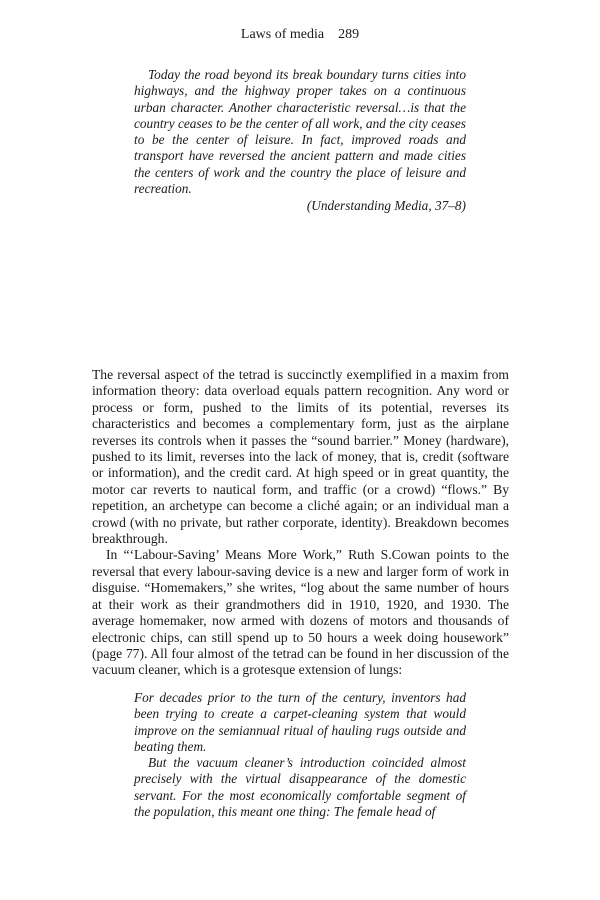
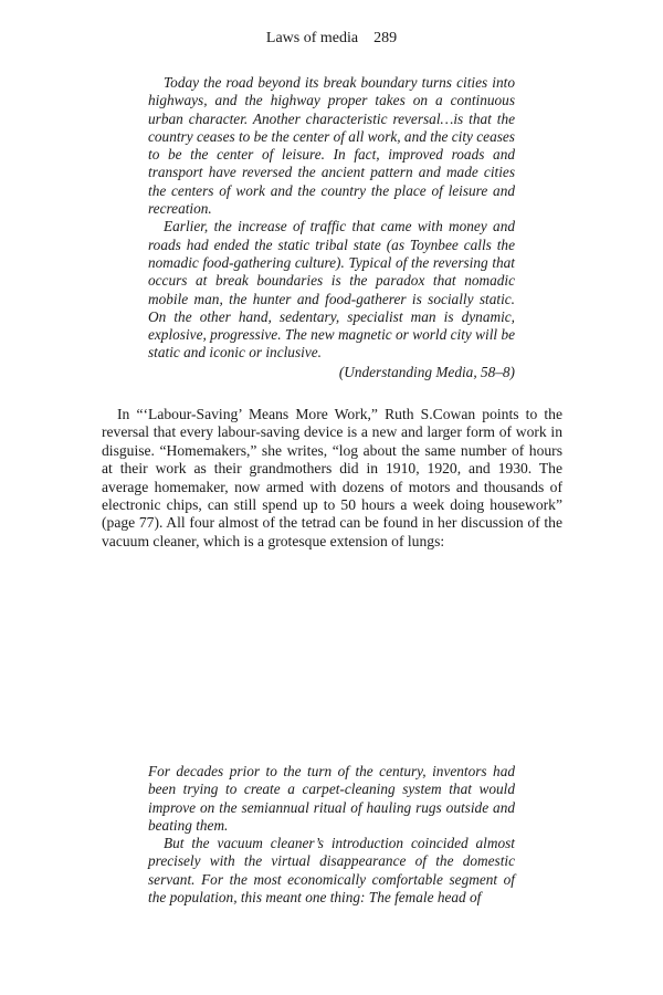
  Laws of media 289
  Today the road beyond its break boundary turns cities into highways, and the highway proper takes on a continuous urban character. Another characteristic reversal…is that the country ceases to be the center of all work, and the city ceases to be the center of leisure. In fact, improved roads and transport have reversed the ancient pattern and made cities the centers of work and the country the place of leisure and recreation.
+ Earlier, the increase of traffic that came with money and roads had ended the static tribal state (as Toynbee calls the nomadic food-gathering culture). Typical of the reversing that occurs at break boundaries is the paradox that nomadic mobile man, the hunter and food-gatherer is socially static. On the other hand, sedentary, specialist man is dynamic, explosive, progressive. The new magnetic or world city will be static and iconic or inclusive.
- (Understanding Media, 37–8)
+ (Understanding Media, 58–8)
- The reversal aspect of the tetrad is succinctly exemplified in a maxim from information theory: data overload equals pattern recognition. Any word or process or form, pushed to the limits of its potential, reverses its characteristics and becomes a complementary form, just as the airplane reverses its controls when it passes the “sound barrier.” Money (hardware), pushed to its limit, reverses into the lack of money, that is, credit (software or information), and the credit card. At high speed or in great quantity, the motor car reverts to nautical form, and traffic (or a crowd) “flows.” By repetition, an archetype can become a cliché again; or an individual man a crowd (with no private, but rather corporate, identity). Breakdown becomes breakthrough.
  In “‘Labour-Saving’ Means More Work,” Ruth S.Cowan points to the reversal that every labour-saving device is a new and larger form of work in disguise. “Homemakers,” she writes, “log about the same number of hours at their work as their grandmothers did in 1910, 1920, and 1930. The average homemaker, now armed with dozens of motors and thousands of electronic chips, can still spend up to 50 hours a week doing housework” (page 77). All four almost of the tetrad can be found in her discussion of the vacuum cleaner, which is a grotesque extension of lungs:
  For decades prior to the turn of the century, inventors had been trying to create a carpet-cleaning system that would improve on the semiannual ritual of hauling rugs outside and beating them.
  But the vacuum cleaner’s introduction coincided almost precisely with the virtual disappearance of the domestic servant. For the most economically comfortable segment of the population, this meant one thing: The female head of
